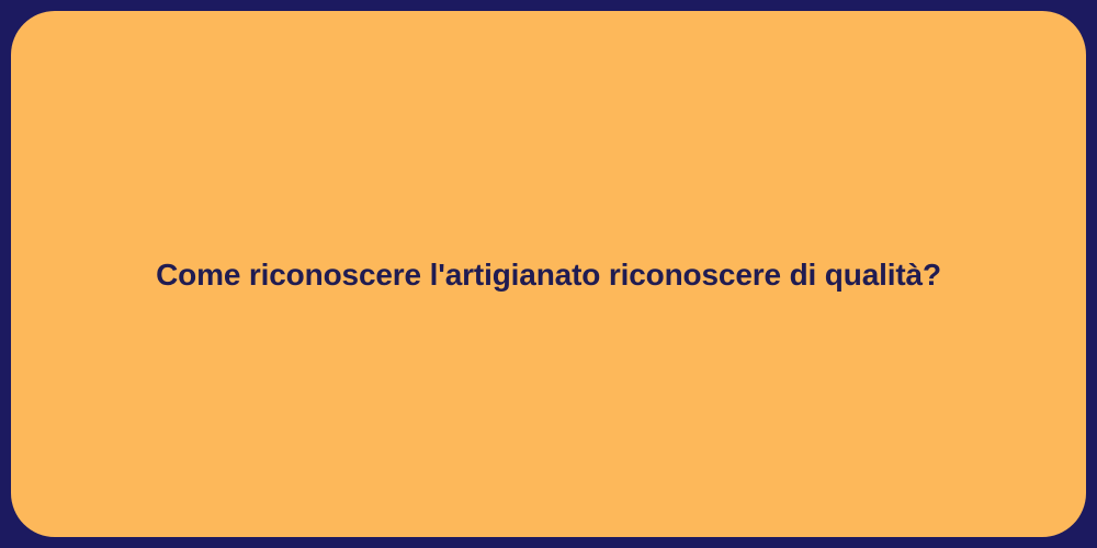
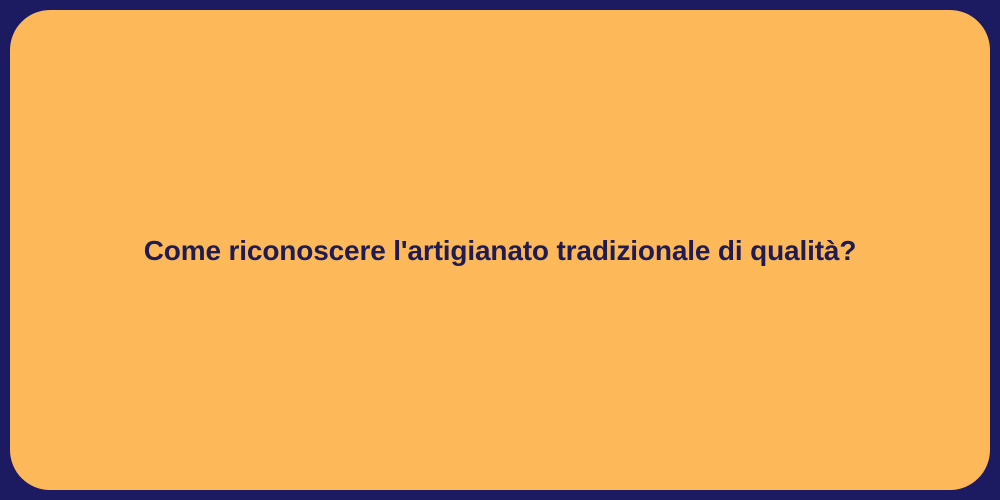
- Come riconoscere l'artigianato riconoscere di qualità?
+ Come riconoscere l'artigianato tradizionale di qualità?
